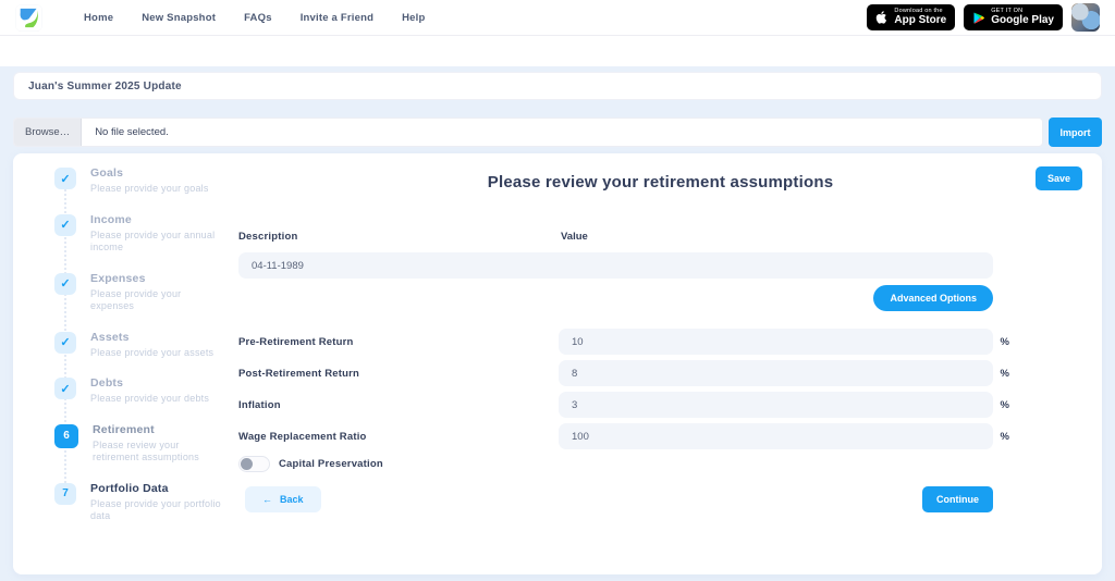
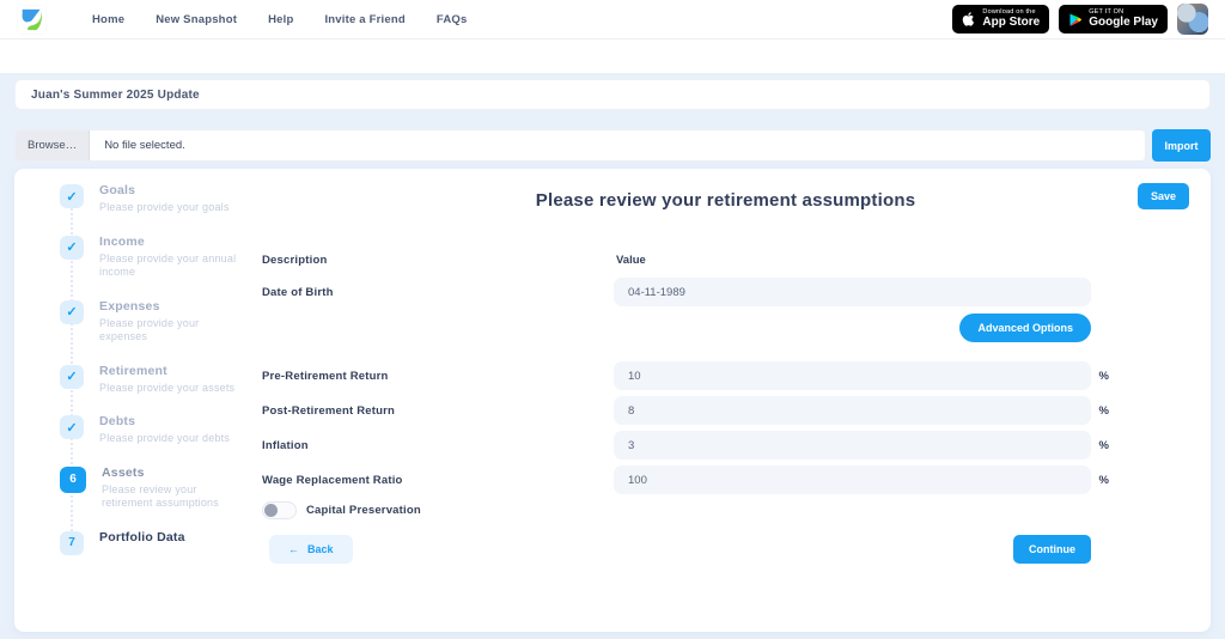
  Home
  New Snapshot
- FAQs
+ Help
  Invite a Friend
- Help
+ FAQs
  App Store
  Google Play
  Juan's Summer 2025 Update
  Browse…
  No file selected.
  Import
  ✓
  Goals
  Please provide your goals
  ✓
  Income
  Please provide your annual income
  ✓
  Expenses
  Please provide your expenses
  ✓
- Assets
+ Retirement
  Please provide your assets
  ✓
  Debts
  Please provide your debts
  6
- Retirement
+ Assets
  Please review your retirement assumptions
  7
  Portfolio Data
- Please provide your portfolio data
  Save
  Please review your retirement assumptions
  Description
  Value
+ Date of Birth
  04-11-1989
  Advanced Options
  Pre-Retirement Return
  10
  %
  Post-Retirement Return
  8
  %
  Inflation
  3
  %
  Wage Replacement Ratio
  100
  %
  Capital Preservation
  ←
  Back
  Continue
